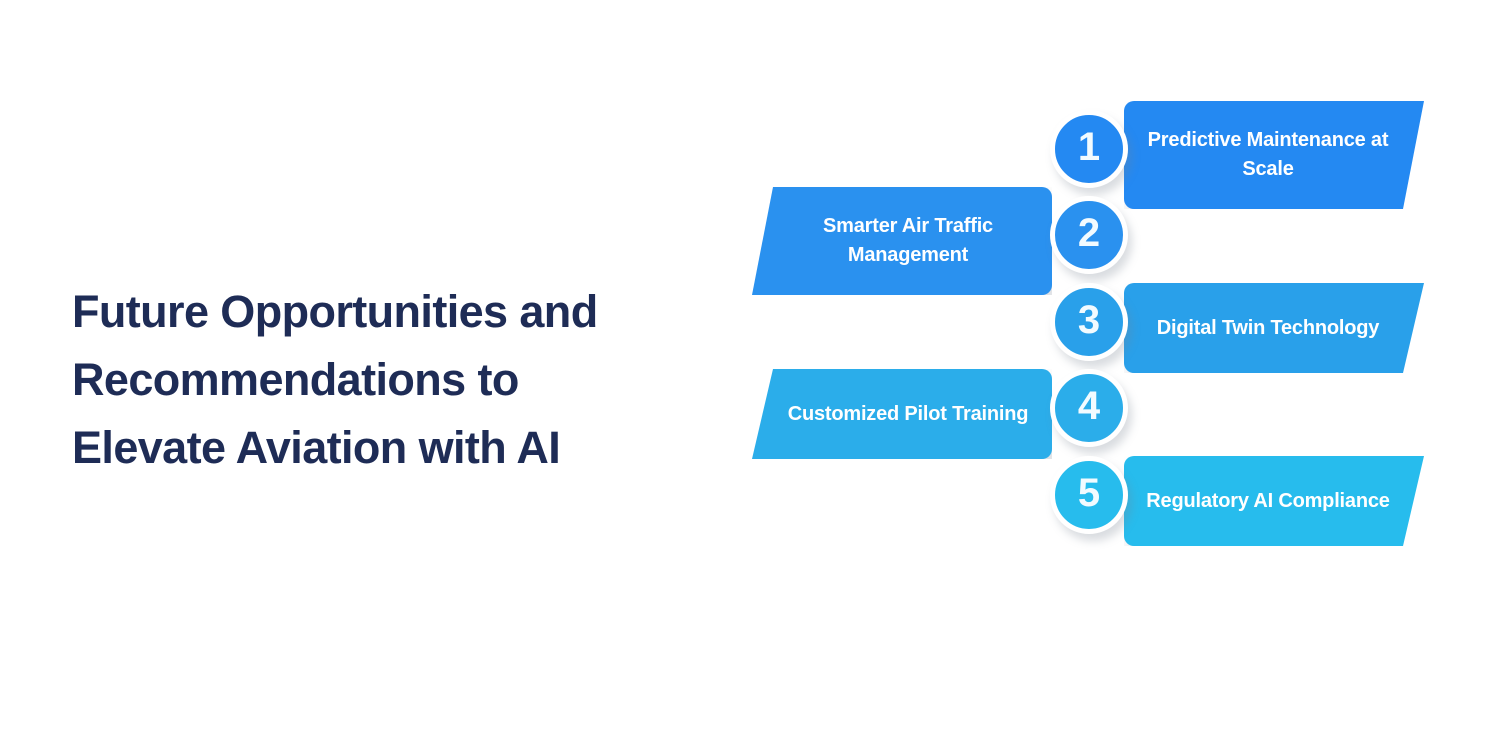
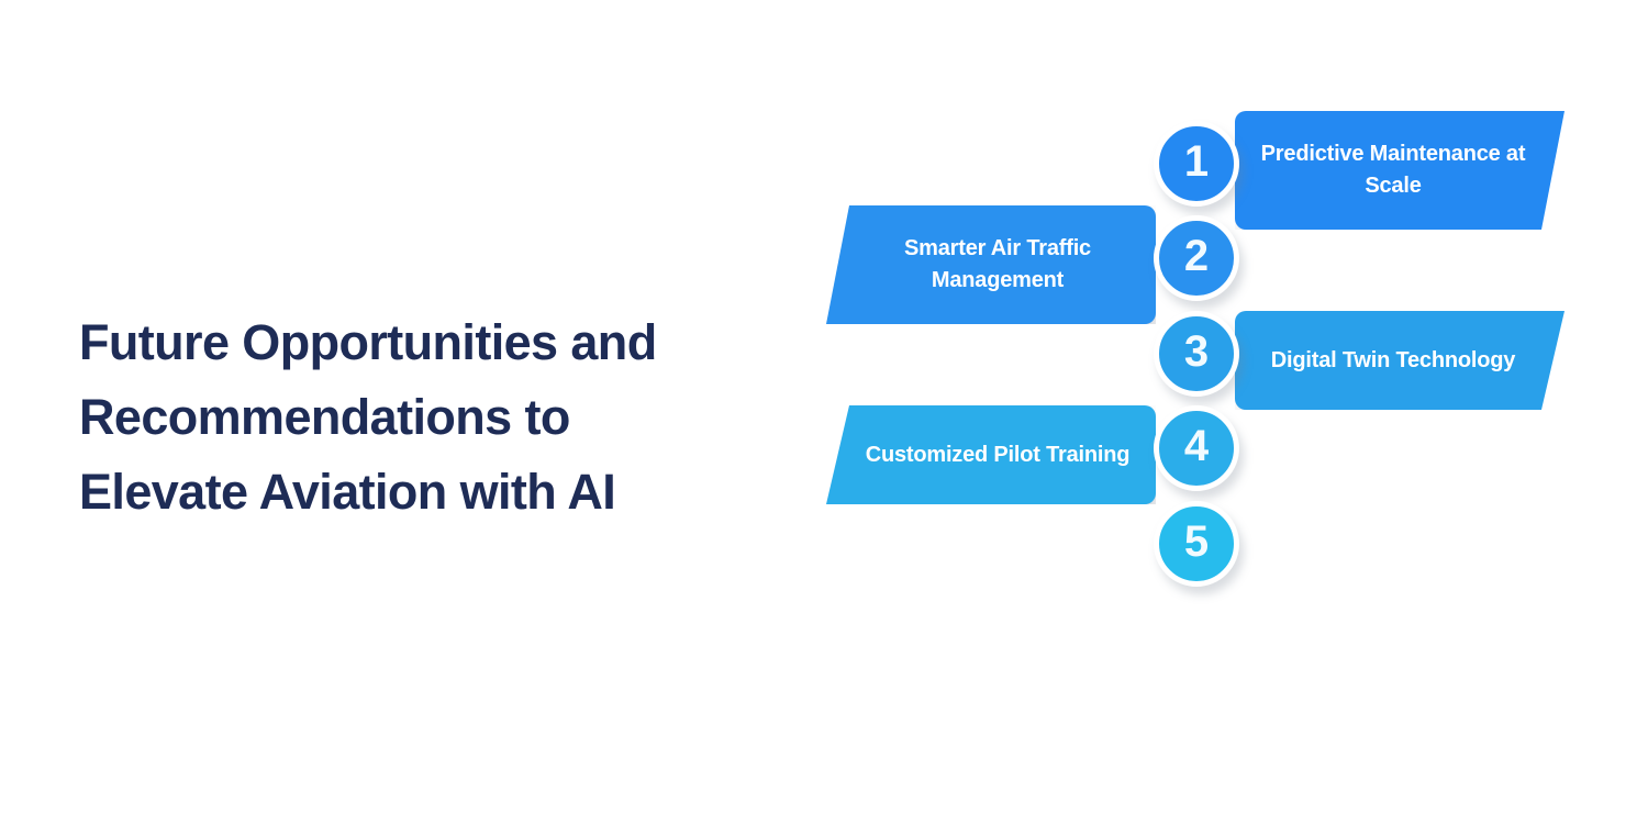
  Future Opportunities and
  Recommendations to
  Elevate Aviation with AI
  Predictive Maintenance at Scale
  1
  Smarter Air Traffic Management
  2
  Digital Twin Technology
  3
  Customized Pilot Training
  4
- Regulatory AI Compliance
  5
